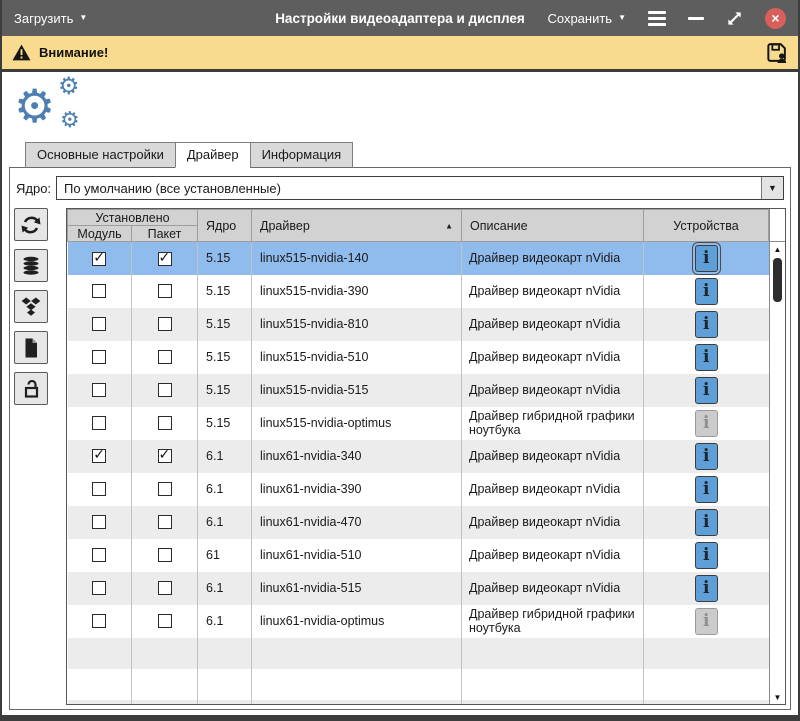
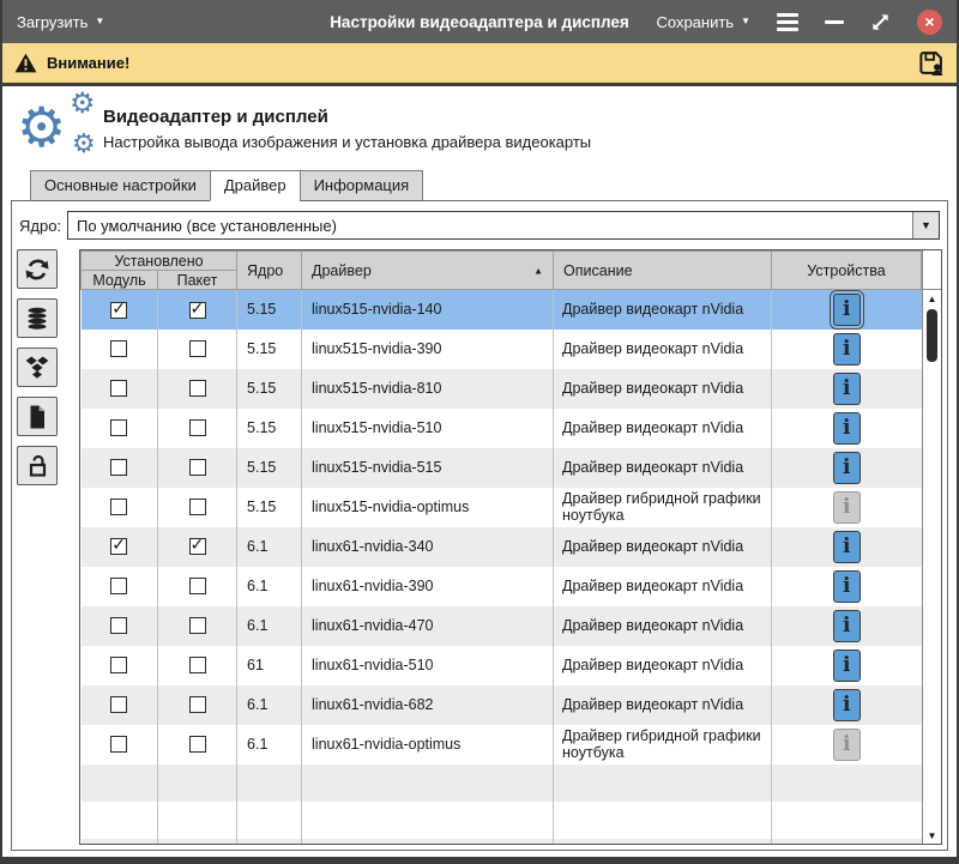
  Загрузить
  ▼
  Настройки видеоадаптера и дисплея
  Сохранить
  ▼
  ×
  Внимание!
  ⚙
  ⚙
  ⚙
+ Видеоадаптер и дисплей
+ Настройка вывода изображения и установка драйвера видеокарты
  Основные настройки
  Драйвер
  Информация
  Ядро:
  По умолчанию (все установленные)
  ▼
  Установлено	Ядро	Драйвер ▲	Описание	Устройства
  Модуль	Пакет
  		5.15	linux515-nvidia-140	Драйвер видеокарт nVidia	i
  		5.15	linux515-nvidia-390	Драйвер видеокарт nVidia	i
  		5.15	linux515-nvidia-810	Драйвер видеокарт nVidia	i
  		5.15	linux515-nvidia-510	Драйвер видеокарт nVidia	i
  		5.15	linux515-nvidia-515	Драйвер видеокарт nVidia	i
  		5.15	linux515-nvidia-optimus	Драйвер гибридной графики ноутбука	i
  		6.1	linux61-nvidia-340	Драйвер видеокарт nVidia	i
  		6.1	linux61-nvidia-390	Драйвер видеокарт nVidia	i
  		6.1	linux61-nvidia-470	Драйвер видеокарт nVidia	i
  		61	linux61-nvidia-510	Драйвер видеокарт nVidia	i
- 		6.1	linux61-nvidia-515	Драйвер видеокарт nVidia	i
+ 		6.1	linux61-nvidia-682	Драйвер видеокарт nVidia	i
  		6.1	linux61-nvidia-optimus	Драйвер гибридной графики ноутбука	i
  ▲
  ▼
